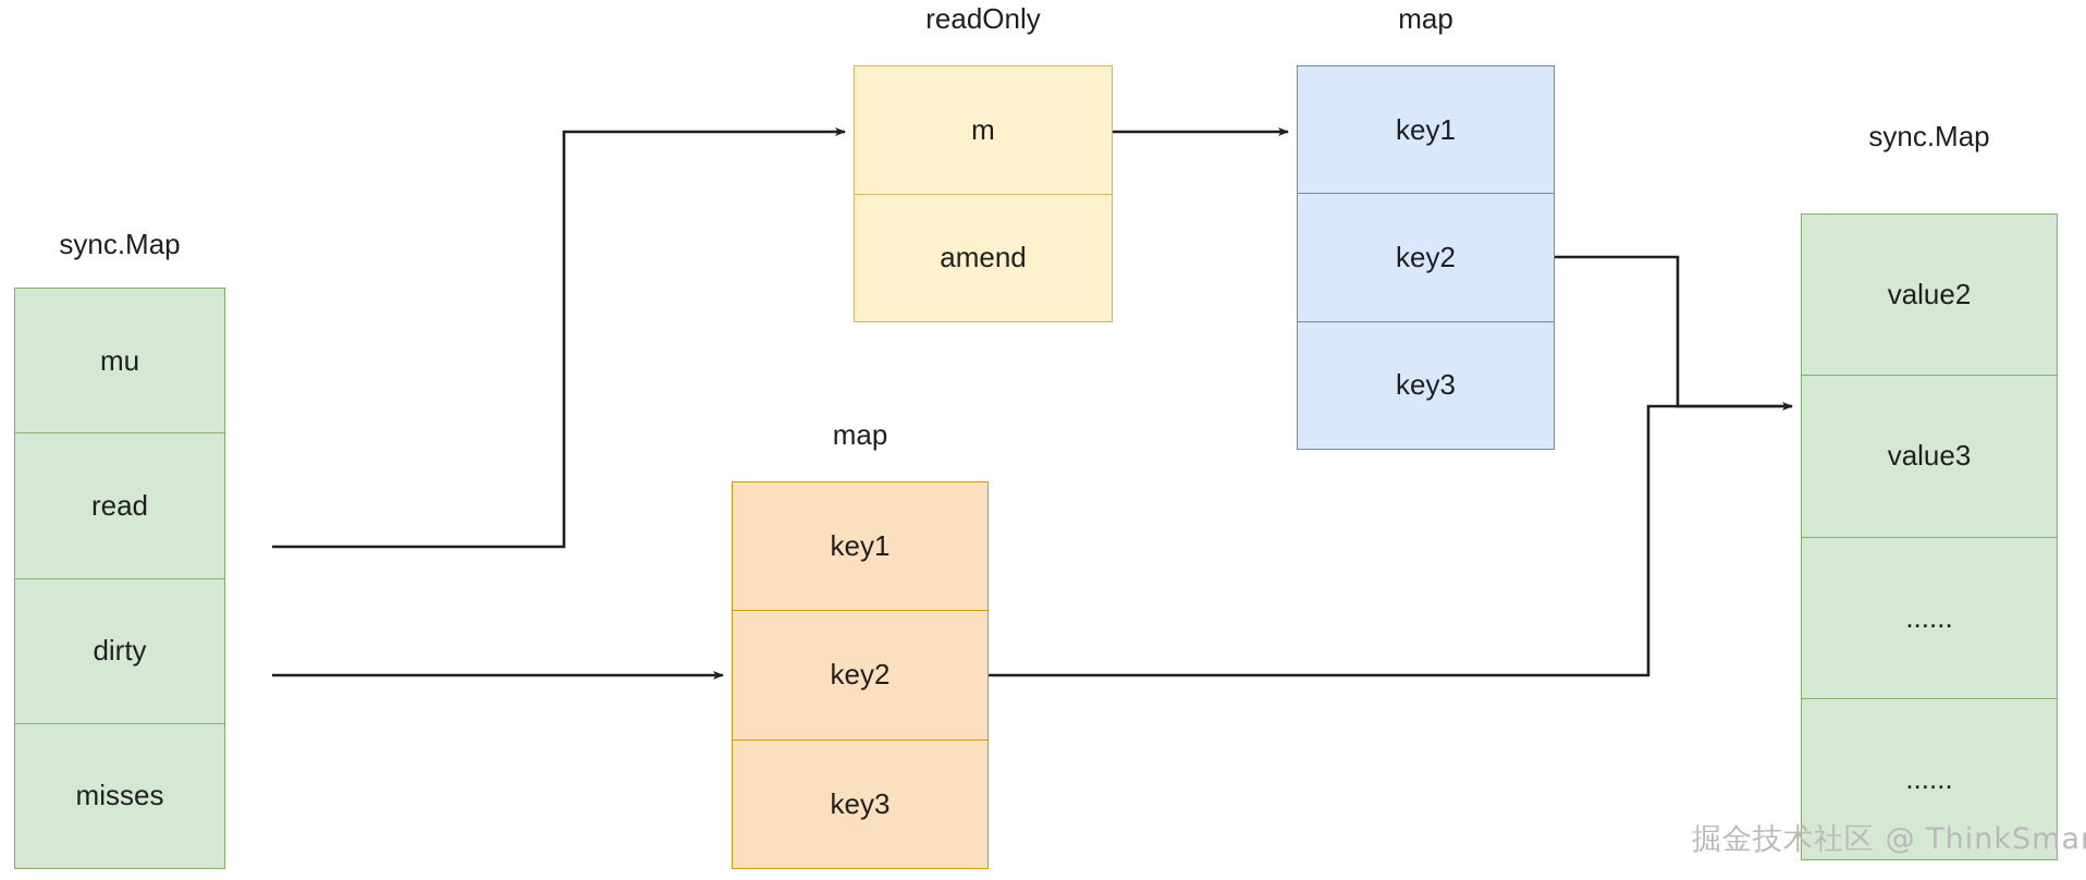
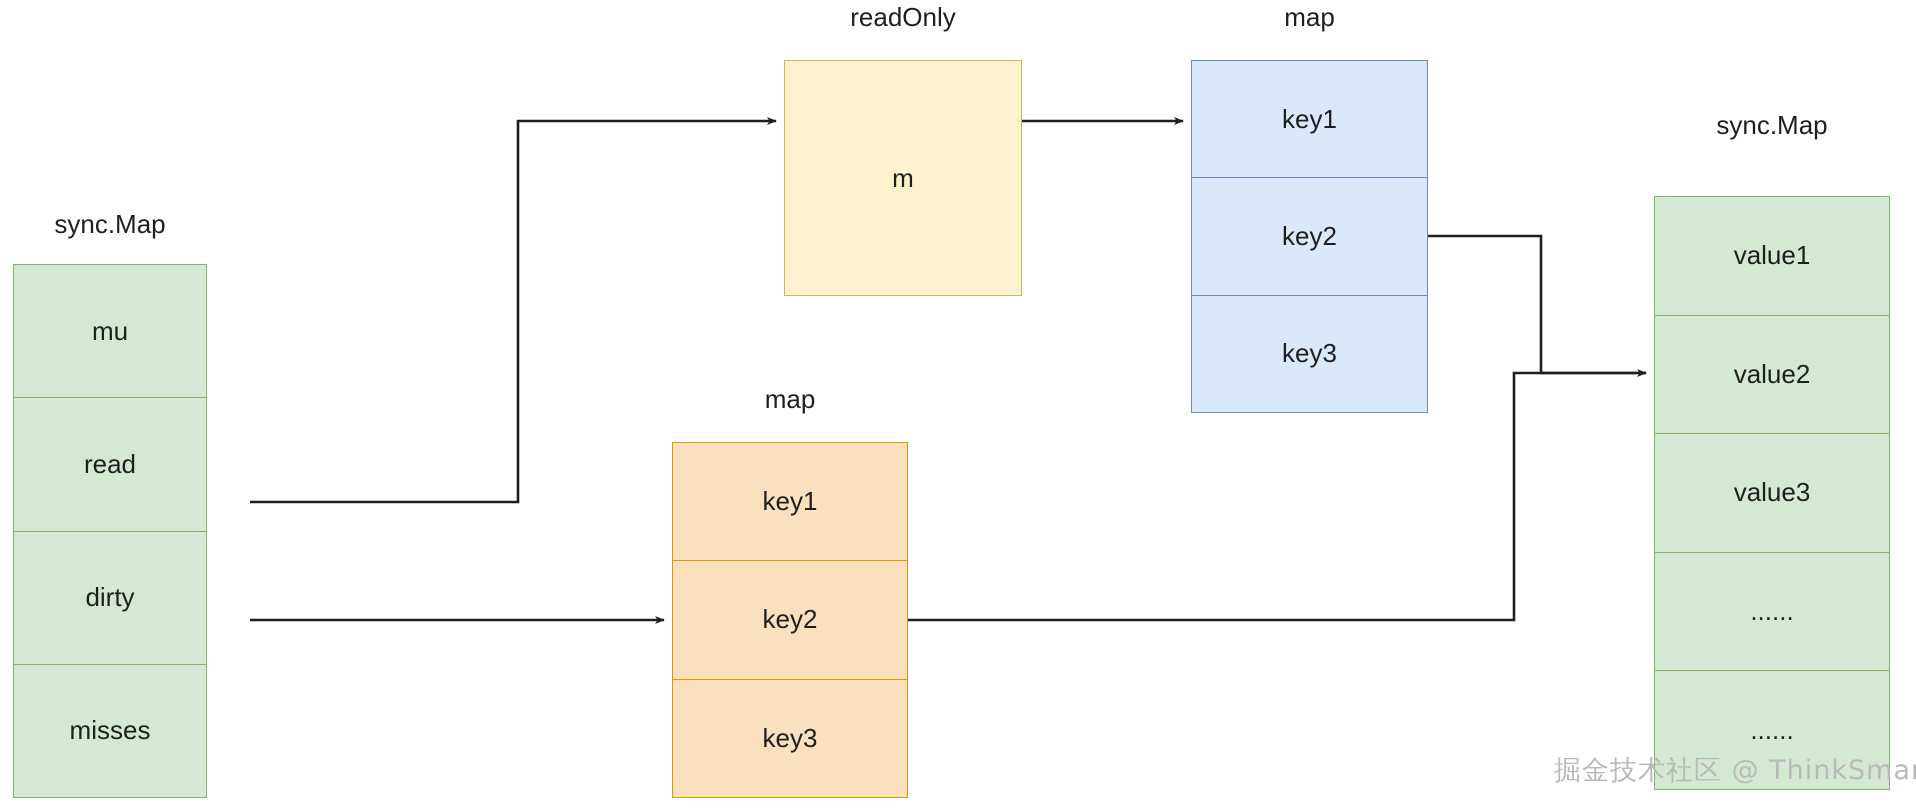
  sync.Map
  mu
  read
  dirty
  misses
  readOnly
  m
- amend
  map
  key1
  key2
  key3
  map
  key1
  key2
  key3
  sync.Map
+ value1
  value2
  value3
  ......
  ......
  掘金技术社区 @ ThinkSma
